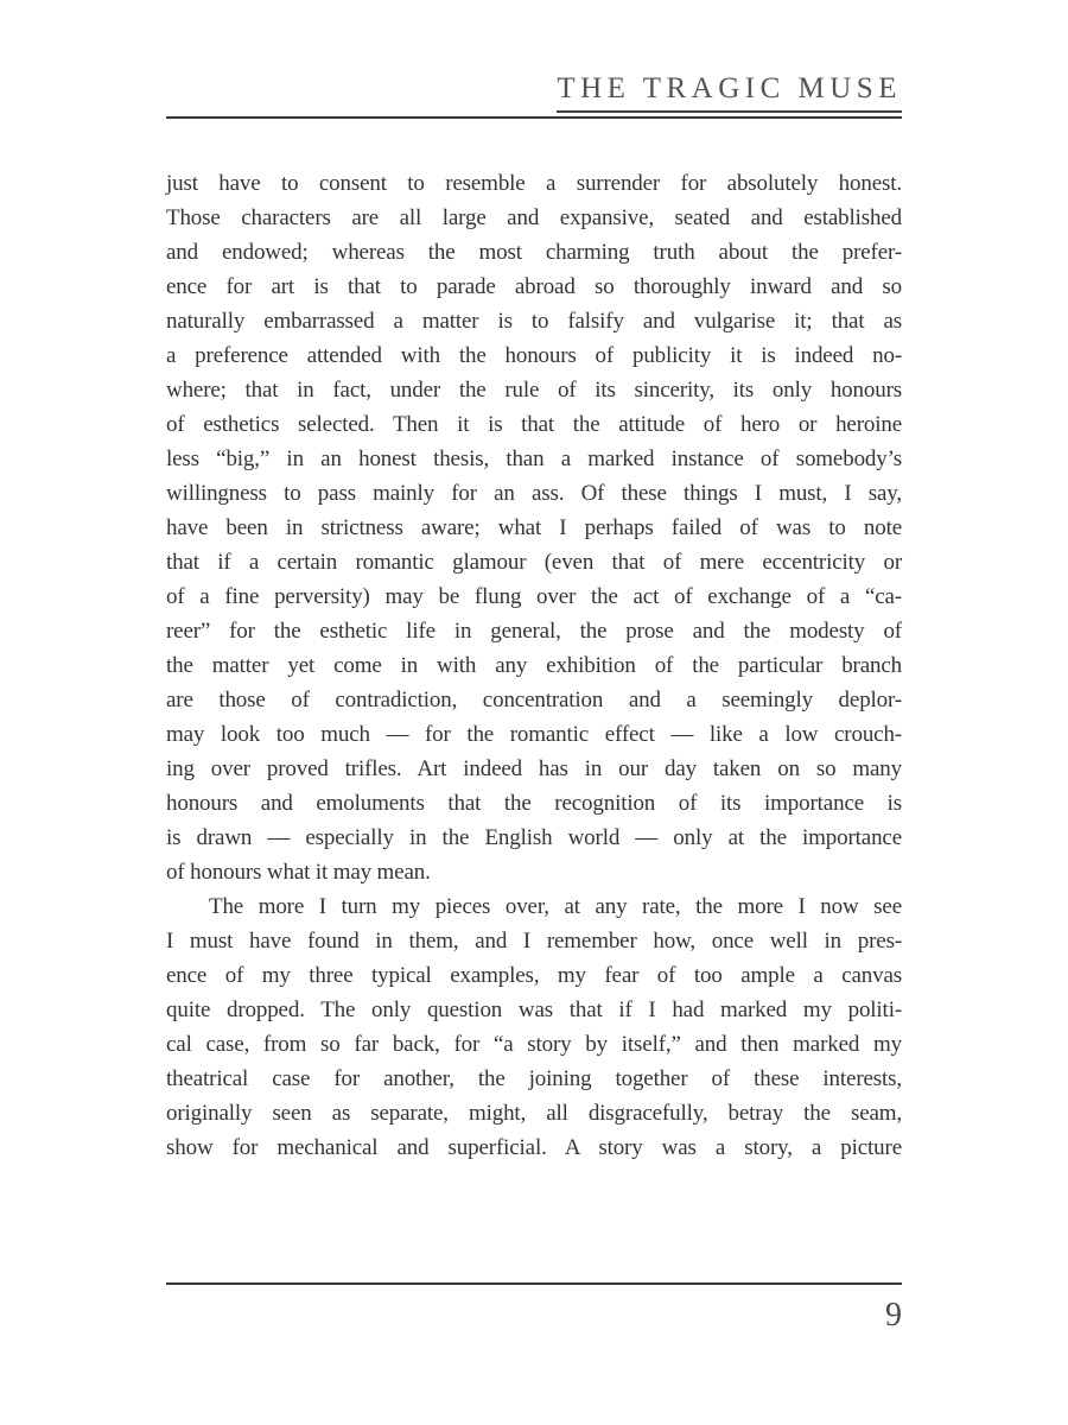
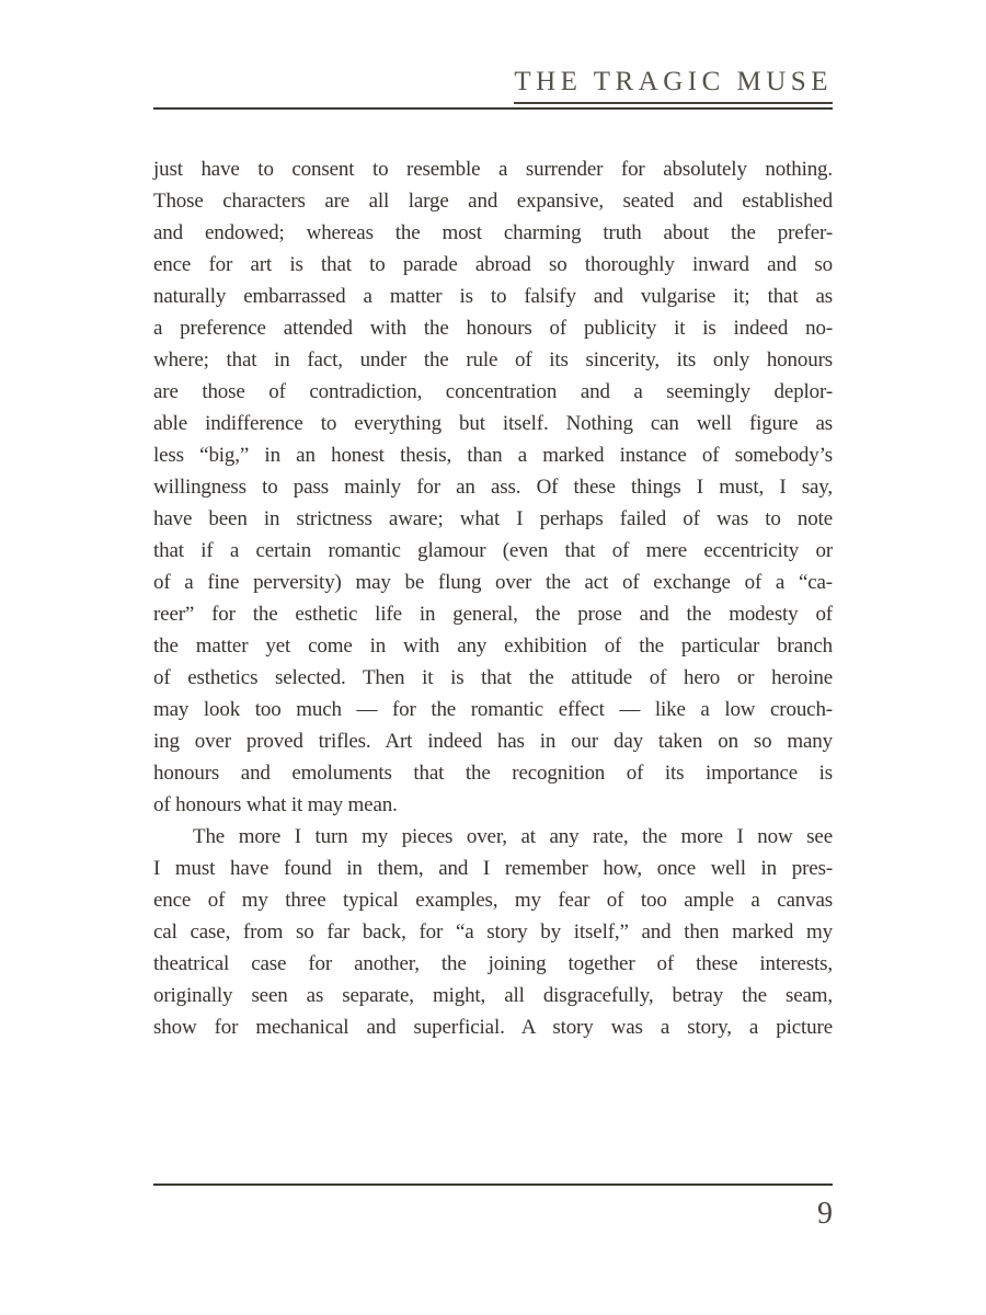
  THE TRAGIC MUSE
- just have to consent to resemble a surrender for absolutely honest.
+ just have to consent to resemble a surrender for absolutely nothing.
  Those characters are all large and expansive, seated and established
  and endowed; whereas the most charming truth about the prefer-
  ence for art is that to parade abroad so thoroughly inward and so
  naturally embarrassed a matter is to falsify and vulgarise it; that as
  a preference attended with the honours of publicity it is indeed no-
  where; that in fact, under the rule of its sincerity, its only honours
- of esthetics selected. Then it is that the attitude of hero or heroine
+ are those of contradiction, concentration and a seemingly deplor-
+ able indifference to everything but itself. Nothing can well figure as
  less “big,” in an honest thesis, than a marked instance of somebody’s
  willingness to pass mainly for an ass. Of these things I must, I say,
  have been in strictness aware; what I perhaps failed of was to note
  that if a certain romantic glamour (even that of mere eccentricity or
  of a fine perversity) may be flung over the act of exchange of a “ca-
  reer” for the esthetic life in general, the prose and the modesty of
  the matter yet come in with any exhibition of the particular branch
- are those of contradiction, concentration and a seemingly deplor-
+ of esthetics selected. Then it is that the attitude of hero or heroine
  may look too much — for the romantic effect — like a low crouch-
  ing over proved trifles. Art indeed has in our day taken on so many
  honours and emoluments that the recognition of its importance is
- is drawn — especially in the English world — only at the importance
  of honours what it may mean.
  The more I turn my pieces over, at any rate, the more I now see
  I must have found in them, and I remember how, once well in pres-
  ence of my three typical examples, my fear of too ample a canvas
- quite dropped. The only question was that if I had marked my politi-
  cal case, from so far back, for “a story by itself,” and then marked my
  theatrical case for another, the joining together of these interests,
  originally seen as separate, might, all disgracefully, betray the seam,
  show for mechanical and superficial. A story was a story, a picture
  9
